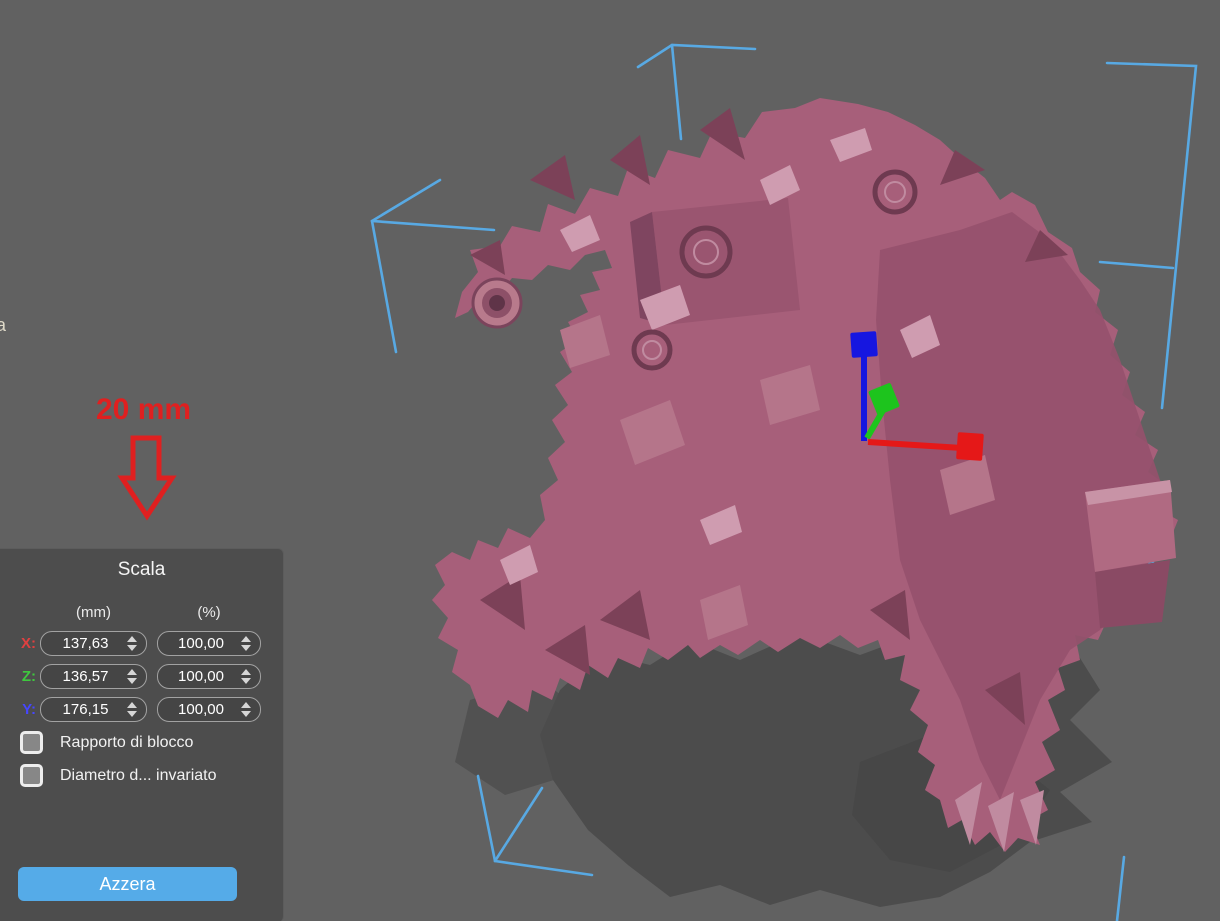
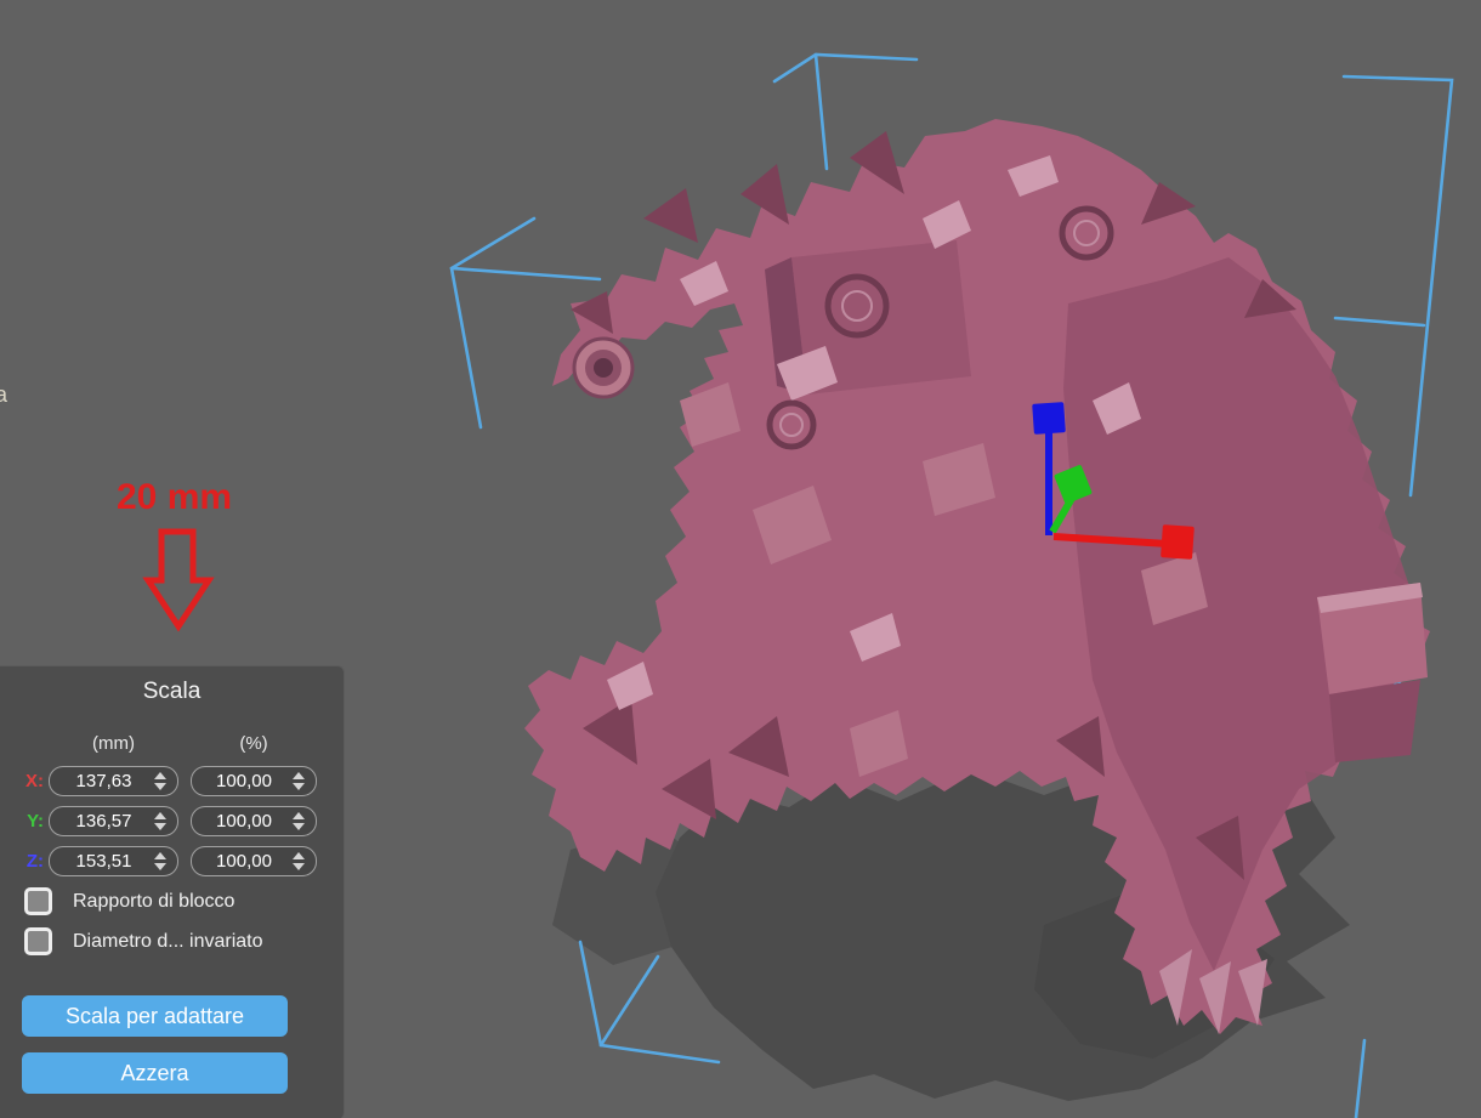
  20 mm
  a
  Scala
  (mm)
  (%)
  X:
  137,63
  100,00
- Z:
+ Y:
  136,57
  100,00
- Y:
+ Z:
- 176,15
+ 153,51
  100,00
  Rapporto di blocco
  Diametro d... invariato
+ Scala per adattare
  Azzera
